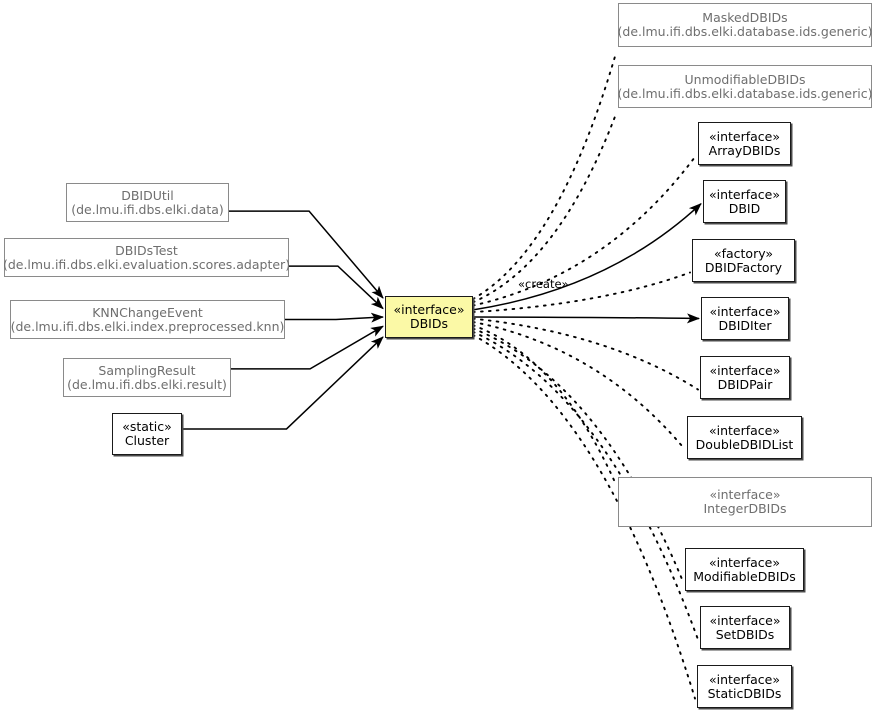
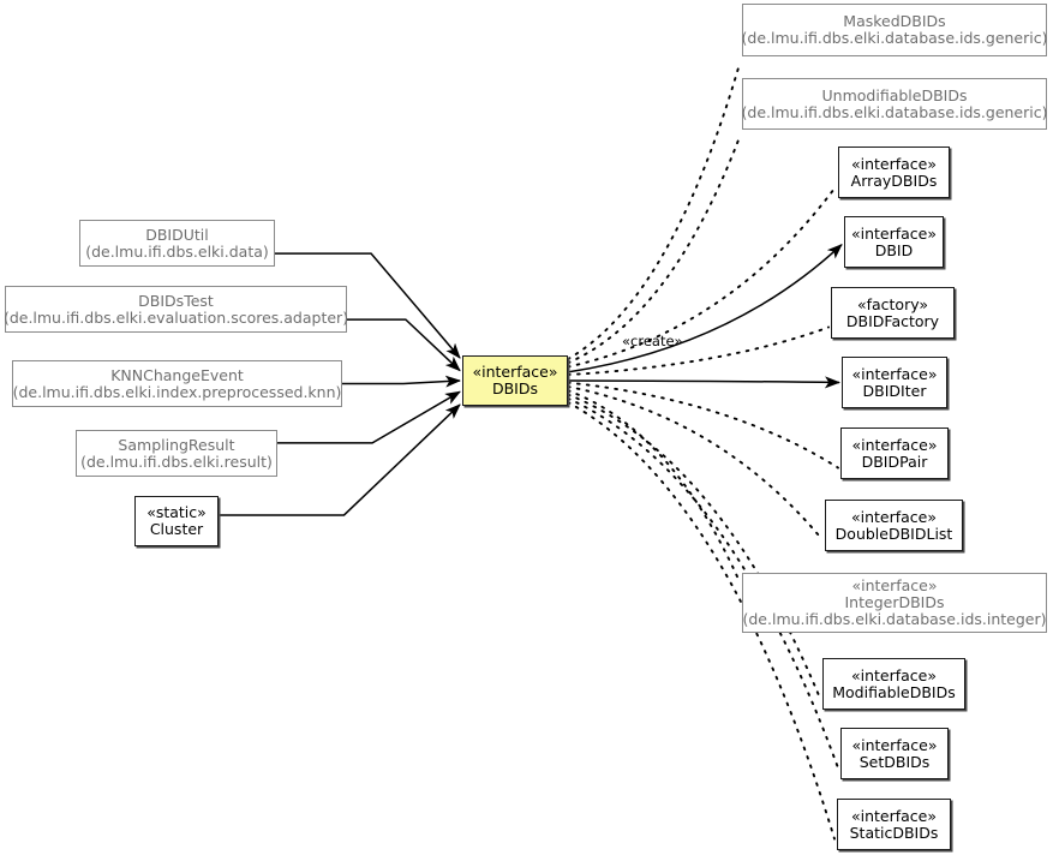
  «interface»
  DBIDs
  DBIDUtil
  (de.lmu.ifi.dbs.elki.data)
  DBIDsTest
  (de.lmu.ifi.dbs.elki.evaluation.scores.adapter)
  KNNChangeEvent
  (de.lmu.ifi.dbs.elki.index.preprocessed.knn)
  SamplingResult
  (de.lmu.ifi.dbs.elki.result)
  «static»
  Cluster
  MaskedDBIDs
  (de.lmu.ifi.dbs.elki.database.ids.generic)
  UnmodifiableDBIDs
  (de.lmu.ifi.dbs.elki.database.ids.generic)
  «interface»
  ArrayDBIDs
  «interface»
  DBID
  «factory»
  DBIDFactory
  «interface»
  DBIDIter
  «interface»
  DBIDPair
  «interface»
  DoubleDBIDList
  «interface»
  IntegerDBIDs
+ (de.lmu.ifi.dbs.elki.database.ids.integer)
  «interface»
  ModifiableDBIDs
  «interface»
  SetDBIDs
  «interface»
  StaticDBIDs
  «create»
